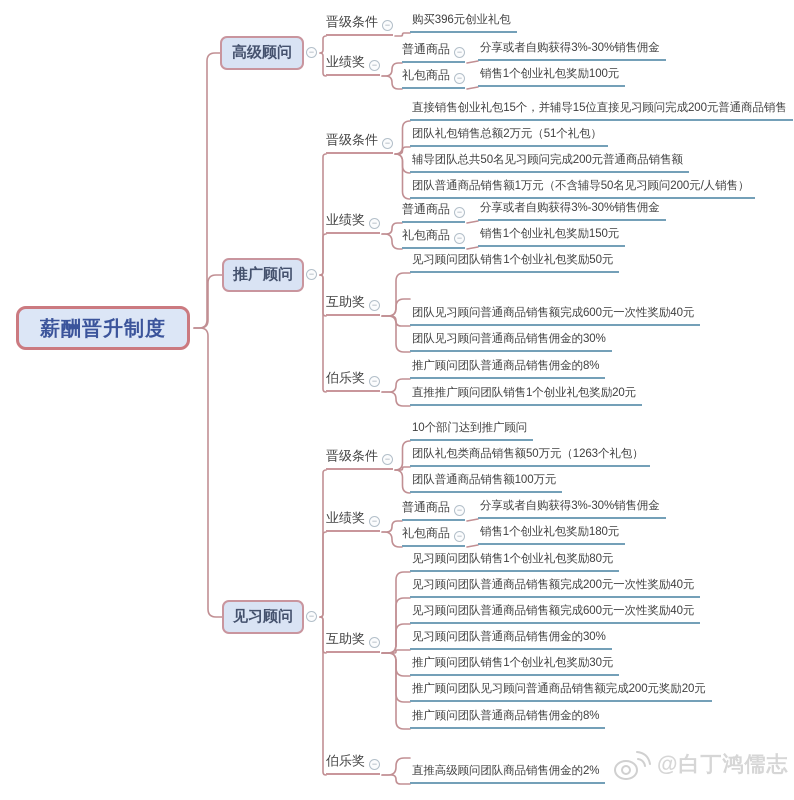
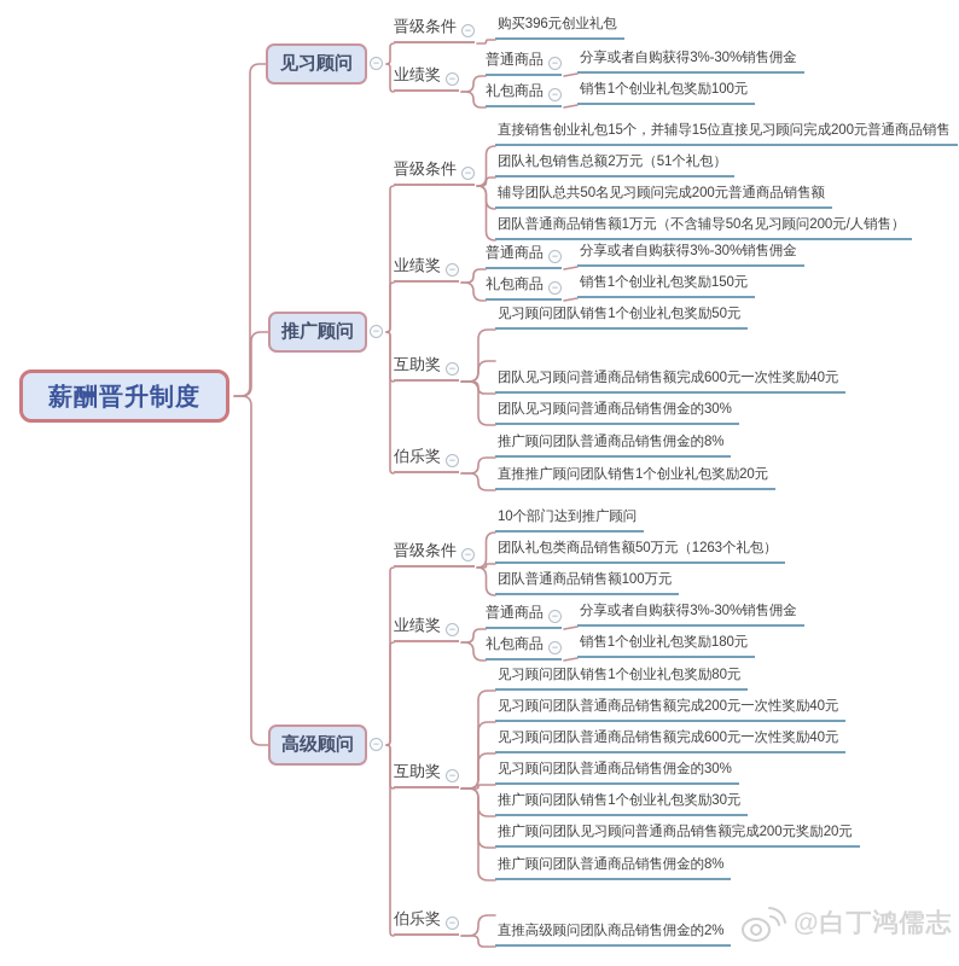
  薪酬晋升制度
- 高级顾问
+ 见习顾问
  推广顾问
- 见习顾问
+ 高级顾问
  −
  −
  −
  晋级条件
  −
  购买396元创业礼包
  业绩奖
  −
  普通商品
  −
  分享或者自购获得3%-30%销售佣金
  礼包商品
  −
  销售1个创业礼包奖励100元
  晋级条件
  −
  直接销售创业礼包15个，并辅导15位直接见习顾问完成200元普通商品销售
  团队礼包销售总额2万元（51个礼包）
  辅导团队总共50名见习顾问完成200元普通商品销售额
  团队普通商品销售额1万元（不含辅导50名见习顾问200元/人销售）
  业绩奖
  −
  普通商品
  −
  分享或者自购获得3%-30%销售佣金
  礼包商品
  −
  销售1个创业礼包奖励150元
  互助奖
  −
  见习顾问团队销售1个创业礼包奖励50元
  团队见习顾问普通商品销售额完成600元一次性奖励40元
  团队见习顾问普通商品销售佣金的30%
  伯乐奖
  −
  推广顾问团队普通商品销售佣金的8%
  直推推广顾问团队销售1个创业礼包奖励20元
  晋级条件
  −
  10个部门达到推广顾问
  团队礼包类商品销售额50万元（1263个礼包）
  团队普通商品销售额100万元
  业绩奖
  −
  普通商品
  −
  分享或者自购获得3%-30%销售佣金
  礼包商品
  −
  销售1个创业礼包奖励180元
  互助奖
  −
  见习顾问团队销售1个创业礼包奖励80元
  见习顾问团队普通商品销售额完成200元一次性奖励40元
  见习顾问团队普通商品销售额完成600元一次性奖励40元
  见习顾问团队普通商品销售佣金的30%
  推广顾问团队销售1个创业礼包奖励30元
  推广顾问团队见习顾问普通商品销售额完成200元奖励20元
  推广顾问团队普通商品销售佣金的8%
  伯乐奖
  −
  直推高级顾问团队商品销售佣金的2%
  @白丁鸿儒志
